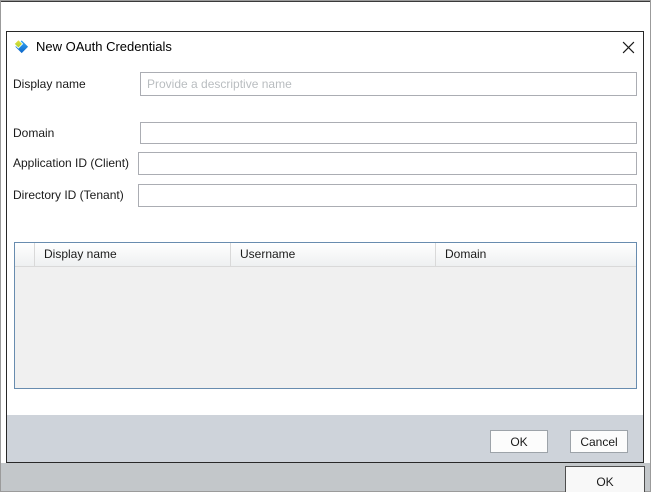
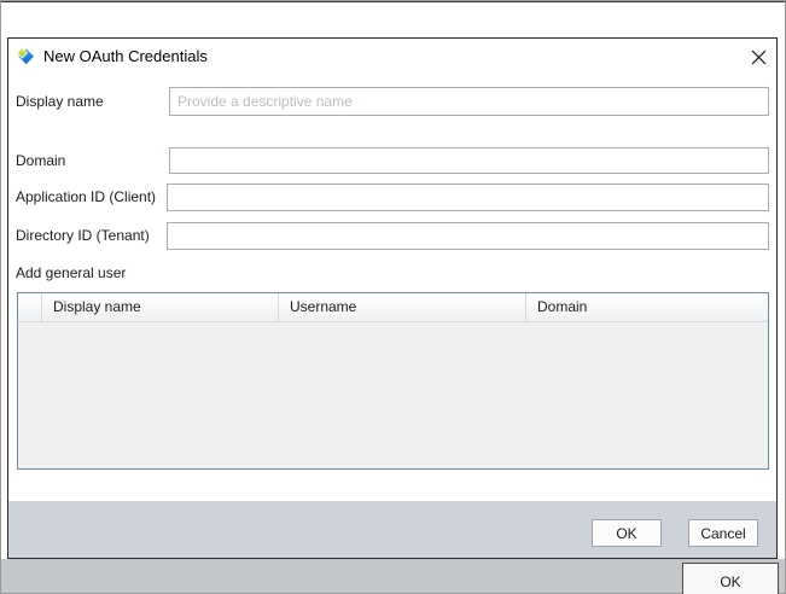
  New OAuth Credentials
  Display name
  Provide a descriptive name
  Domain
  Application ID (Client)
  Directory ID (Tenant)
+ Add general user
  Display name
  Username
  Domain
  OK
  Cancel
  OK
